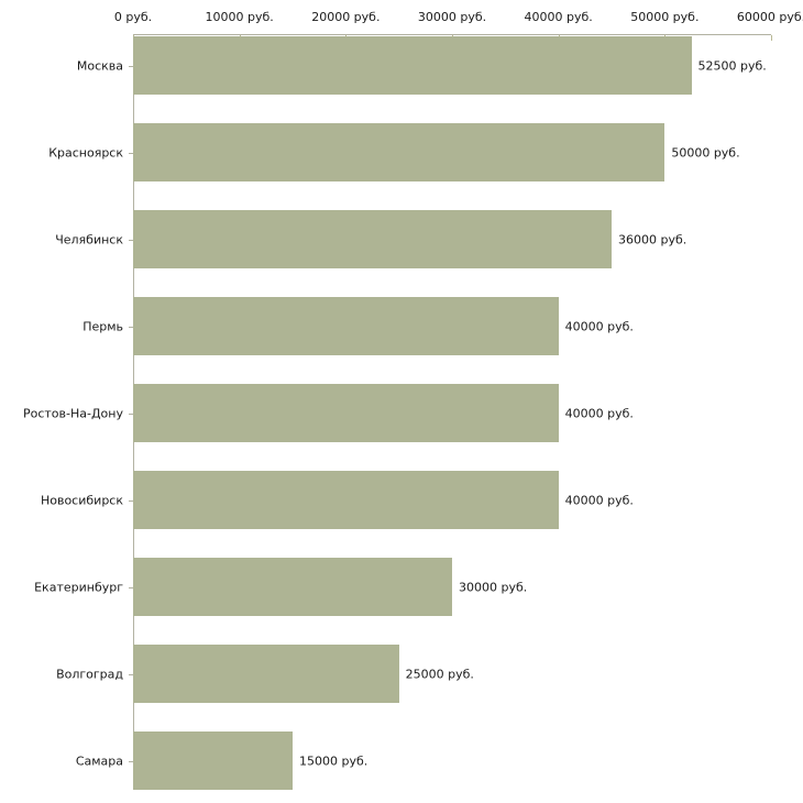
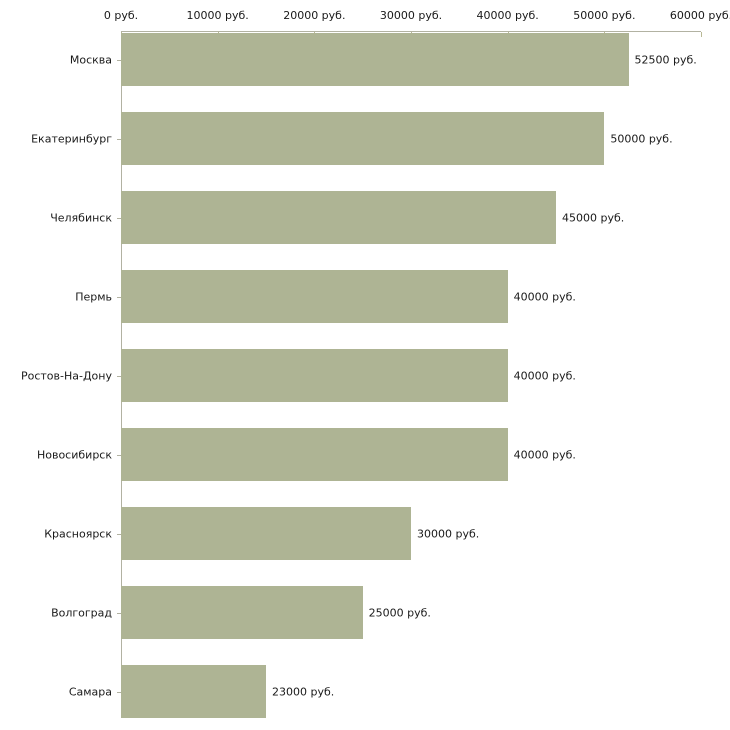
  0 руб.
  10000 руб.
  20000 руб.
  30000 руб.
  40000 руб.
  50000 руб.
  60000 руб
  Москва
- Красноярск
+ Екатеринбург
  Челябинск
  Пермь
  Ростов-На-Дону
  Новосибирск
- Екатеринбург
+ Красноярск
  Волгоград
  Самара
  52500 руб.
  50000 руб.
- 36000 руб.
+ 45000 руб.
  40000 руб.
  40000 руб.
  40000 руб.
  30000 руб.
  25000 руб.
- 15000 руб.
+ 23000 руб.
